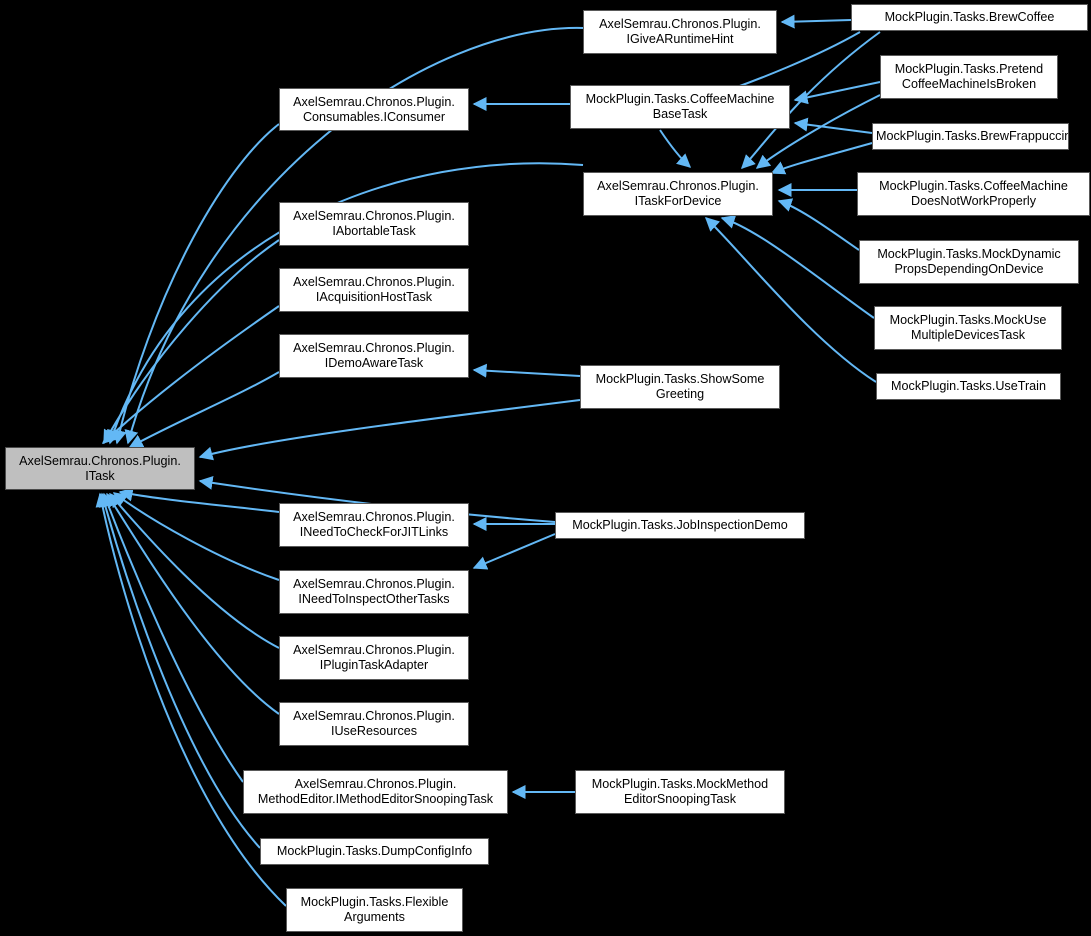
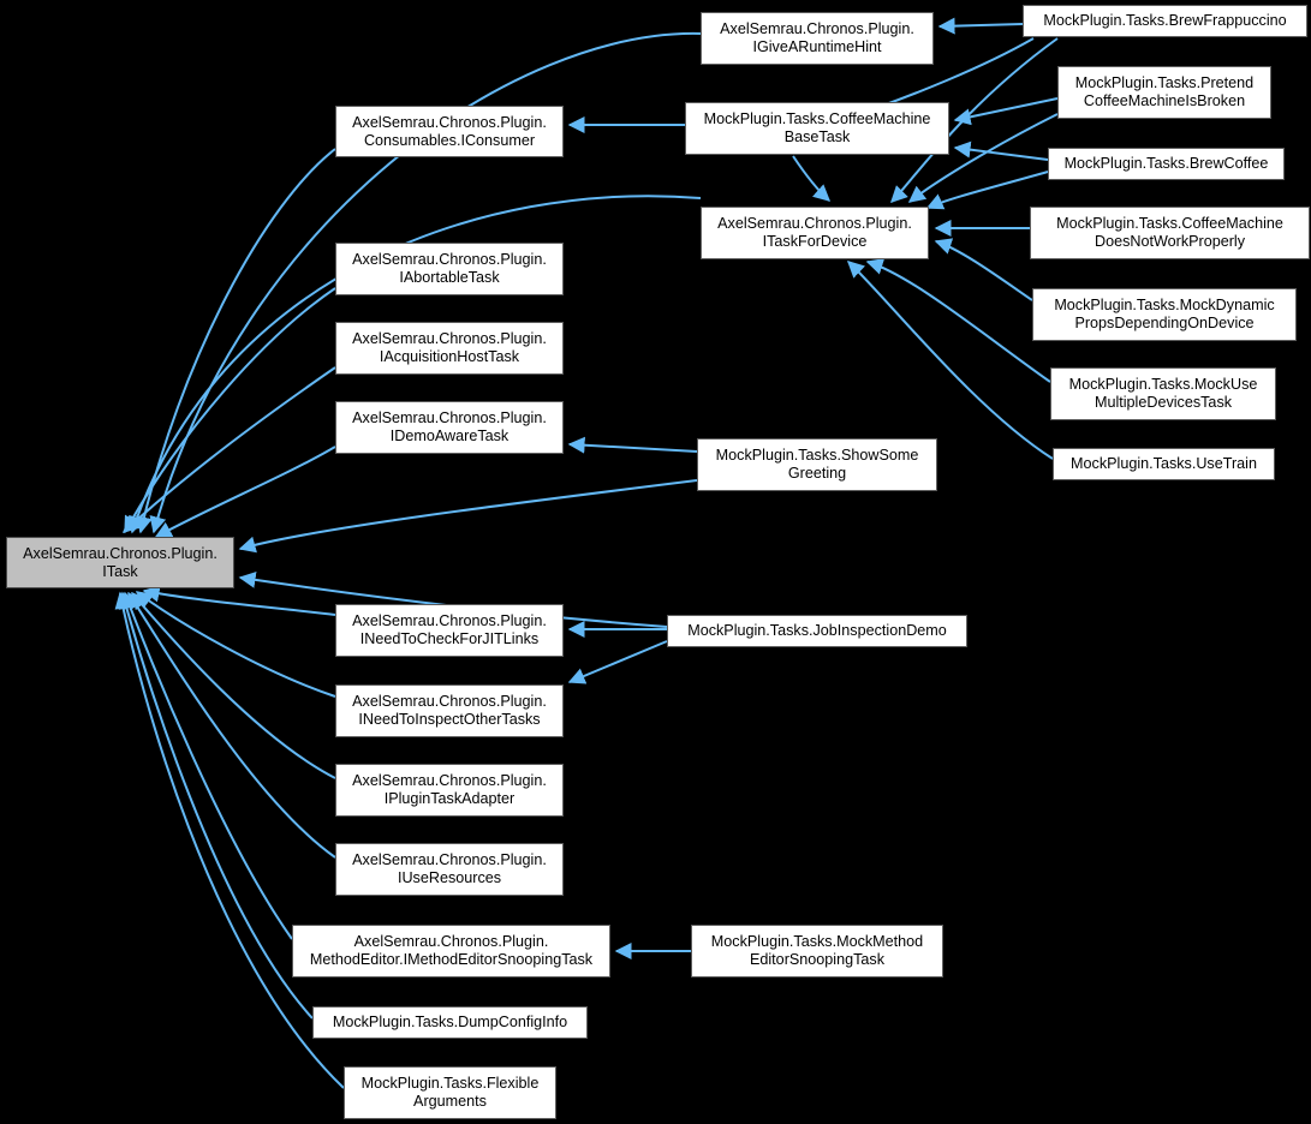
  AxelSemrau.Chronos.Plugin.
  ITask
  AxelSemrau.Chronos.Plugin.
  IGiveARuntimeHint
- MockPlugin.Tasks.BrewCoffee
+ MockPlugin.Tasks.BrewFrappuccino
  AxelSemrau.Chronos.Plugin.
  Consumables.IConsumer
  MockPlugin.Tasks.CoffeeMachine
  BaseTask
  MockPlugin.Tasks.Pretend
  CoffeeMachineIsBroken
- MockPlugin.Tasks.BrewFrappuccino
+ MockPlugin.Tasks.BrewCoffee
  AxelSemrau.Chronos.Plugin.
  ITaskForDevice
  MockPlugin.Tasks.CoffeeMachine
  DoesNotWorkProperly
  AxelSemrau.Chronos.Plugin.
  IAbortableTask
  MockPlugin.Tasks.MockDynamic
  PropsDependingOnDevice
  AxelSemrau.Chronos.Plugin.
  IAcquisitionHostTask
  MockPlugin.Tasks.MockUse
  MultipleDevicesTask
  AxelSemrau.Chronos.Plugin.
  IDemoAwareTask
  MockPlugin.Tasks.ShowSome
  Greeting
  MockPlugin.Tasks.UseTrain
  AxelSemrau.Chronos.Plugin.
  INeedToCheckForJITLinks
  MockPlugin.Tasks.JobInspectionDemo
  AxelSemrau.Chronos.Plugin.
  INeedToInspectOtherTasks
  AxelSemrau.Chronos.Plugin.
  IPluginTaskAdapter
  AxelSemrau.Chronos.Plugin.
  IUseResources
  AxelSemrau.Chronos.Plugin.
  MethodEditor.IMethodEditorSnoopingTask
  MockPlugin.Tasks.MockMethod
  EditorSnoopingTask
  MockPlugin.Tasks.DumpConfigInfo
  MockPlugin.Tasks.Flexible
  Arguments
